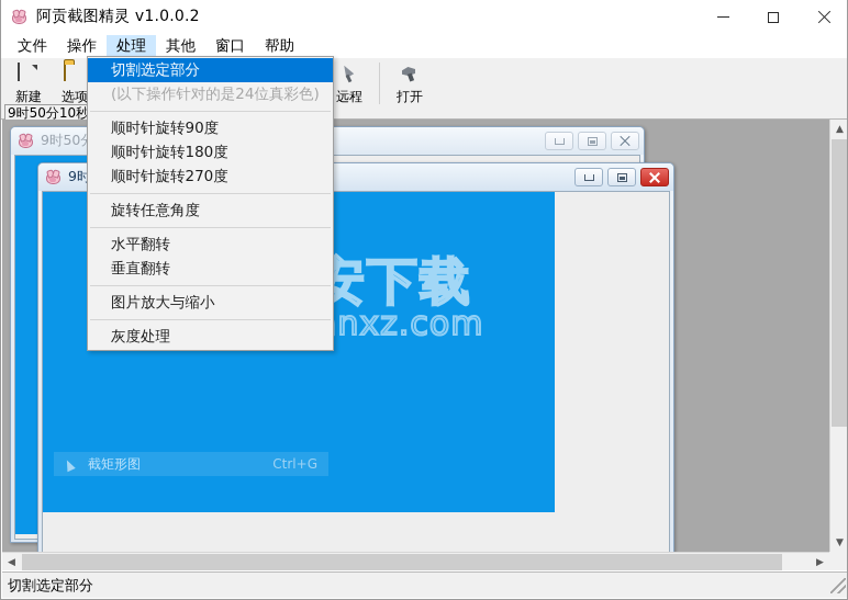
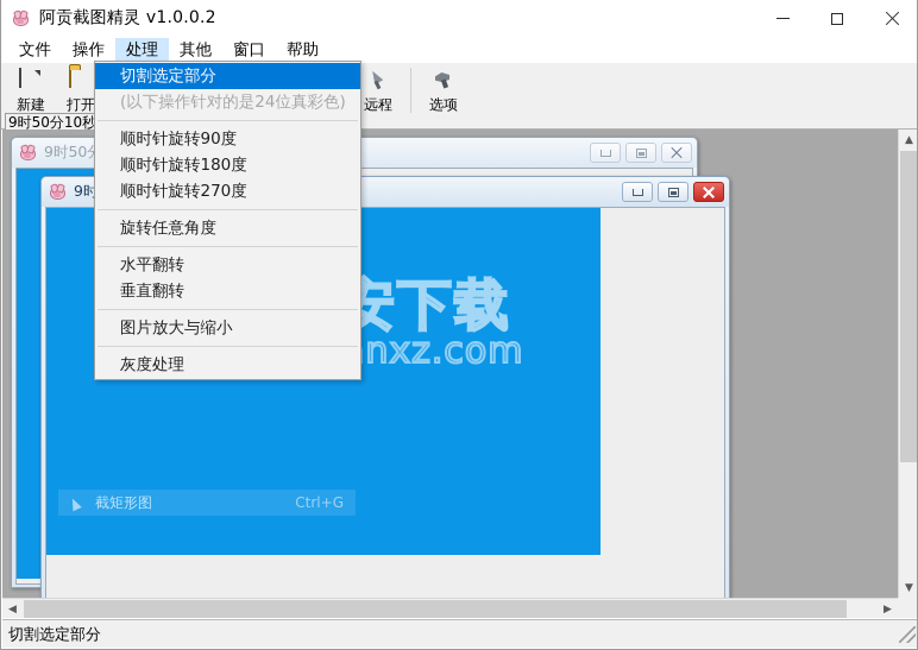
  阿贡截图精灵 v1.0.0.2
  文件
  操作
  处理
  其他
  窗口
  帮助
  新建
- 选项
+ 打开
  远程
- 打开
+ 选项
  9时50分10秒
  切割选定部分
  (以下操作针对的是24位真彩色)
  顺时针旋转90度
  顺时针旋转180度
  顺时针旋转270度
  旋转任意角度
  水平翻转
  垂直翻转
  图片放大与缩小
  灰度处理
  9时50
  9时
  截矩形图
  Ctrl+G
  安下载
  nxz.com
  ▲
  ▼
  ◀
  ▶
  切割选定部分
